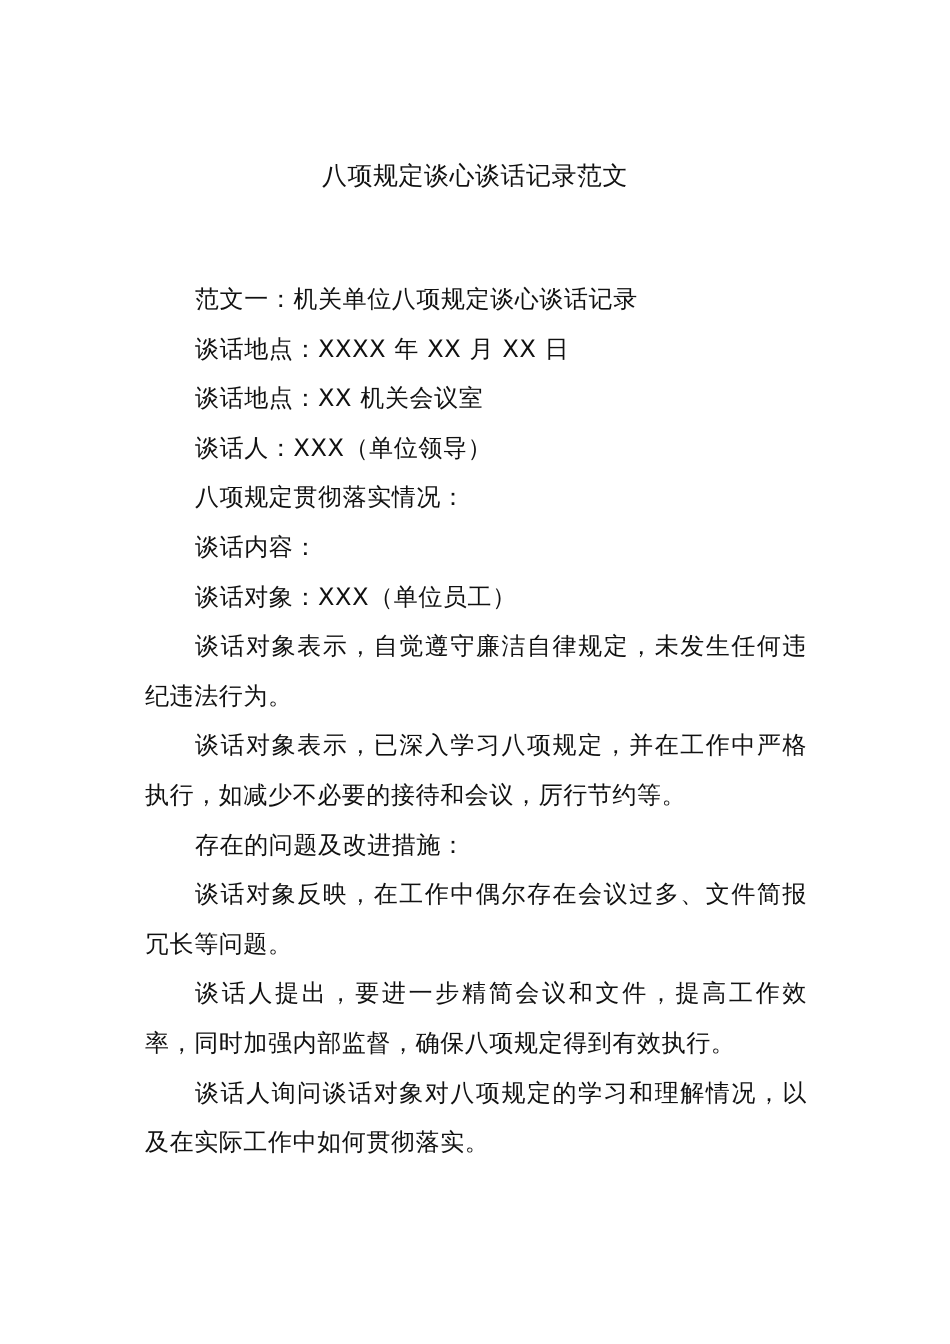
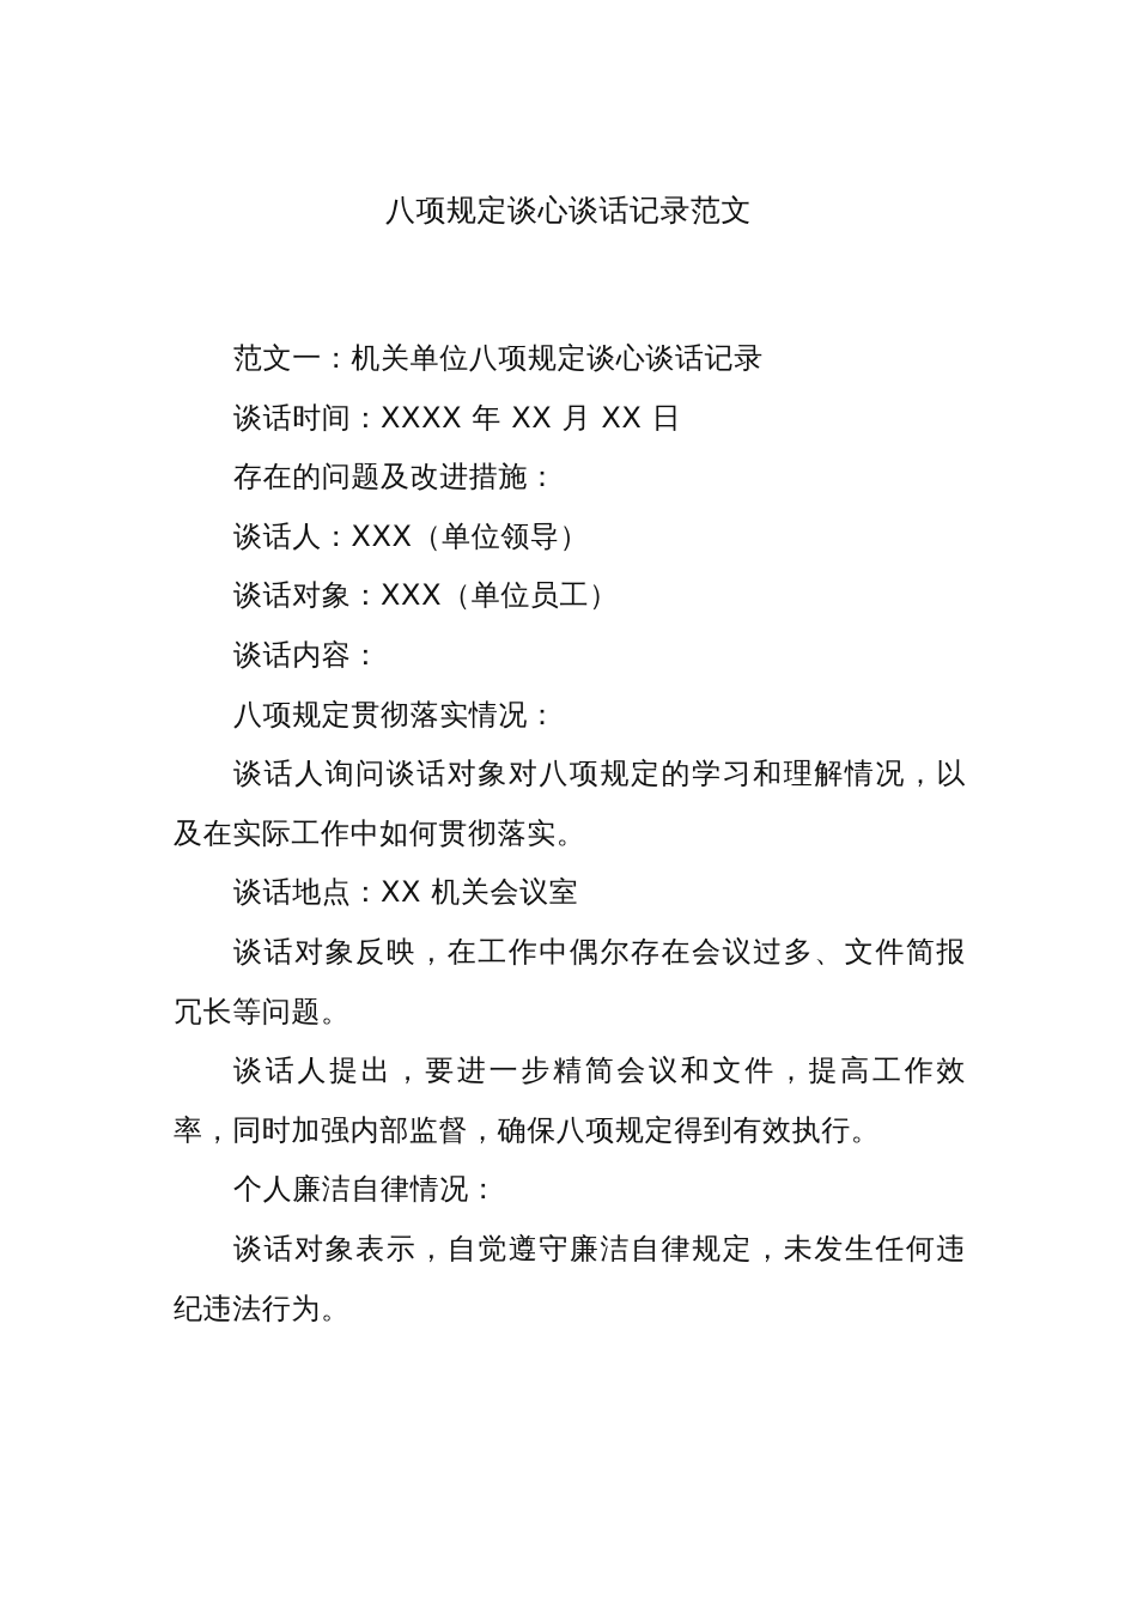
  八项规定谈心谈话记录范文
  范文一：机关单位八项规定谈心谈话记录
- 谈话地点：XXXX 年 XX 月 XX 日
+ 谈话时间：XXXX 年 XX 月 XX 日
- 谈话地点：XX 机关会议室
+ 存在的问题及改进措施：
  谈话人：XXX（单位领导）
- 八项规定贯彻落实情况：
+ 谈话对象：XXX（单位员工）
  谈话内容：
- 谈话对象：XXX（单位员工）
+ 八项规定贯彻落实情况：
- 谈话对象表示，自觉遵守廉洁自律规定，未发生任何违纪违法行为。
+ 谈话人询问谈话对象对八项规定的学习和理解情况，以及在实际工作中如何贯彻落实。
- 谈话对象表示，已深入学习八项规定，并在工作中严格执行，如减少不必要的接待和会议，厉行节约等。
- 存在的问题及改进措施：
+ 谈话地点：XX 机关会议室
  谈话对象反映，在工作中偶尔存在会议过多、文件简报冗长等问题。
  谈话人提出，要进一步精简会议和文件，提高工作效率，同时加强内部监督，确保八项规定得到有效执行。
+ 个人廉洁自律情况：
- 谈话人询问谈话对象对八项规定的学习和理解情况，以及在实际工作中如何贯彻落实。
+ 谈话对象表示，自觉遵守廉洁自律规定，未发生任何违纪违法行为。
